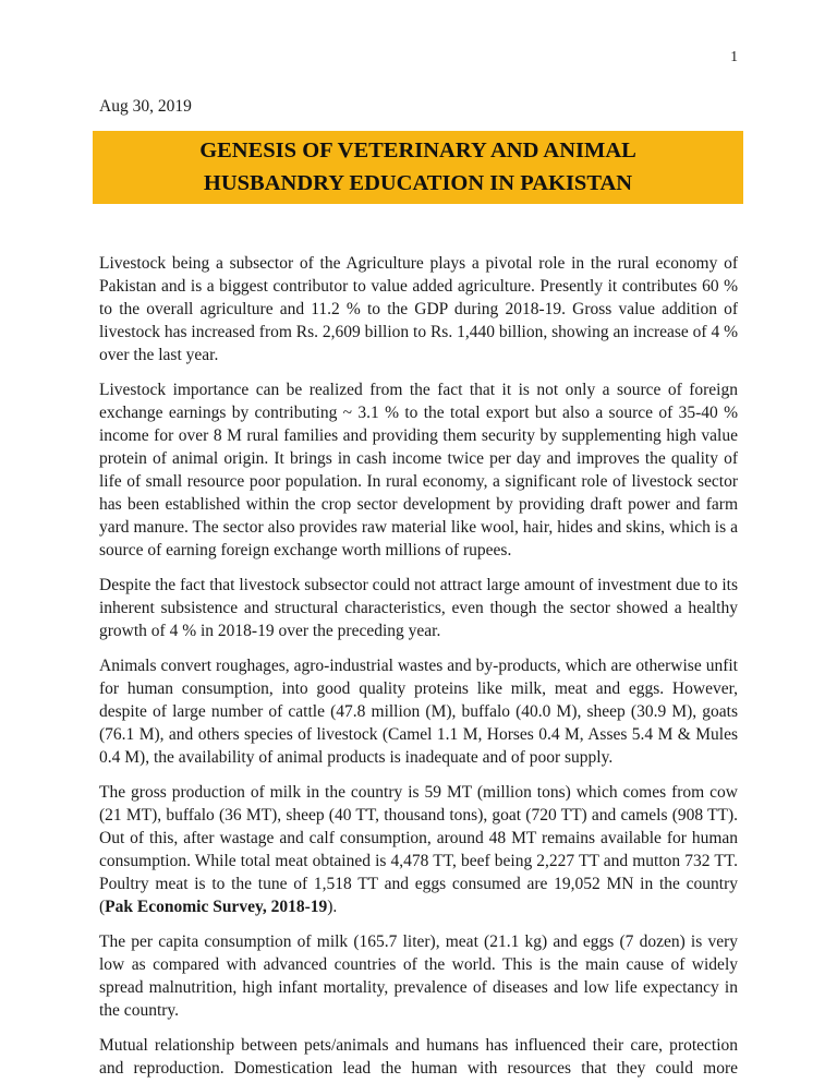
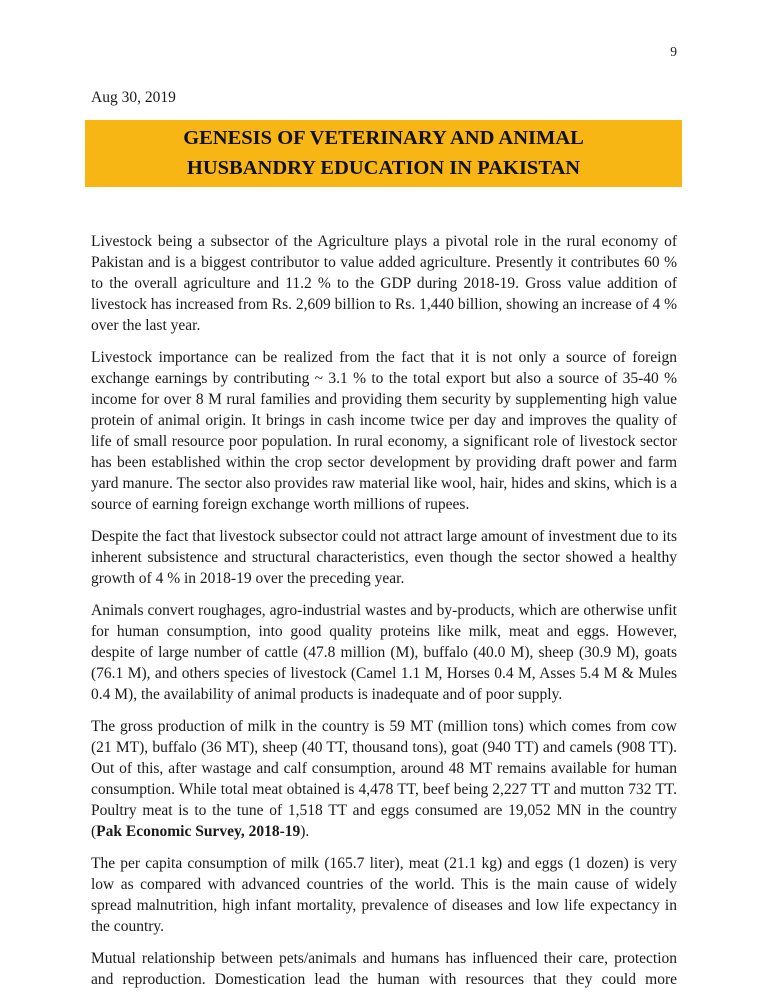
- 1
+ 9
  Aug 30, 2019
  GENESIS OF VETERINARY AND ANIMAL
  HUSBANDRY EDUCATION IN PAKISTAN
  Livestock being a subsector of the Agriculture plays a pivotal role in the rural economy of Pakistan and is a biggest contributor to value added agriculture. Presently it contributes 60 % to the overall agriculture and 11.2 % to the GDP during 2018-19. Gross value addition of livestock has increased from Rs. 2,609 billion to Rs. 1,440 billion, showing an increase of 4 % over the last year.
  Livestock importance can be realized from the fact that it is not only a source of foreign exchange earnings by contributing ~ 3.1 % to the total export but also a source of 35-40 % income for over 8 M rural families and providing them security by supplementing high value protein of animal origin. It brings in cash income twice per day and improves the quality of life of small resource poor population. In rural economy, a significant role of livestock sector has been established within the crop sector development by providing draft power and farm yard manure. The sector also provides raw material like wool, hair, hides and skins, which is a source of earning foreign exchange worth millions of rupees.
  Despite the fact that livestock subsector could not attract large amount of investment due to its inherent subsistence and structural characteristics, even though the sector showed a healthy growth of 4 % in 2018-19 over the preceding year.
  Animals convert roughages, agro-industrial wastes and by-products, which are otherwise unfit for human consumption, into good quality proteins like milk, meat and eggs. However, despite of large number of cattle (47.8 million (M), buffalo (40.0 M), sheep (30.9 M), goats (76.1 M), and others species of livestock (Camel 1.1 M, Horses 0.4 M, Asses 5.4 M & Mules 0.4 M), the availability of animal products is inadequate and of poor supply.
- The gross production of milk in the country is 59 MT (million tons) which comes from cow (21 MT), buffalo (36 MT), sheep (40 TT, thousand tons), goat (720 TT) and camels (908 TT). Out of this, after wastage and calf consumption, around 48 MT remains available for human consumption. While total meat obtained is 4,478 TT, beef being 2,227 TT and mutton 732 TT. Poultry meat is to the tune of 1,518 TT and eggs consumed are 19,052 MN in the country (Pak Economic Survey, 2018-19).
+ The gross production of milk in the country is 59 MT (million tons) which comes from cow (21 MT), buffalo (36 MT), sheep (40 TT, thousand tons), goat (940 TT) and camels (908 TT). Out of this, after wastage and calf consumption, around 48 MT remains available for human consumption. While total meat obtained is 4,478 TT, beef being 2,227 TT and mutton 732 TT. Poultry meat is to the tune of 1,518 TT and eggs consumed are 19,052 MN in the country (Pak Economic Survey, 2018-19).
- The per capita consumption of milk (165.7 liter), meat (21.1 kg) and eggs (7 dozen) is very low as compared with advanced countries of the world. This is the main cause of widely spread malnutrition, high infant mortality, prevalence of diseases and low life expectancy in the country.
+ The per capita consumption of milk (165.7 liter), meat (21.1 kg) and eggs (1 dozen) is very low as compared with advanced countries of the world. This is the main cause of widely spread malnutrition, high infant mortality, prevalence of diseases and low life expectancy in the country.
  Mutual relationship between pets/animals and humans has influenced their care, protection and reproduction. Domestication lead the human with resources that they could more
